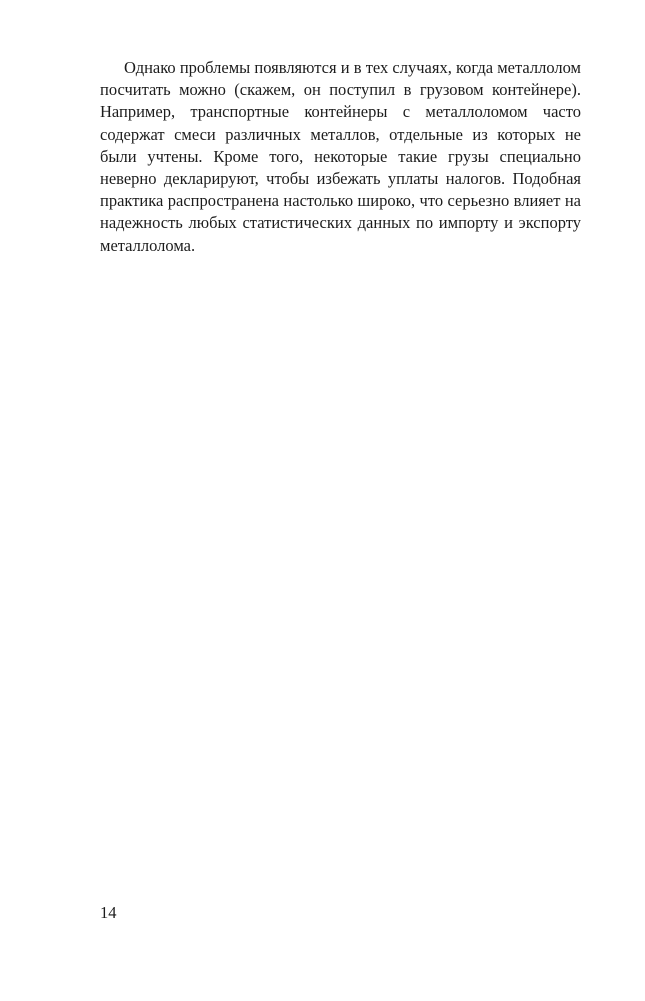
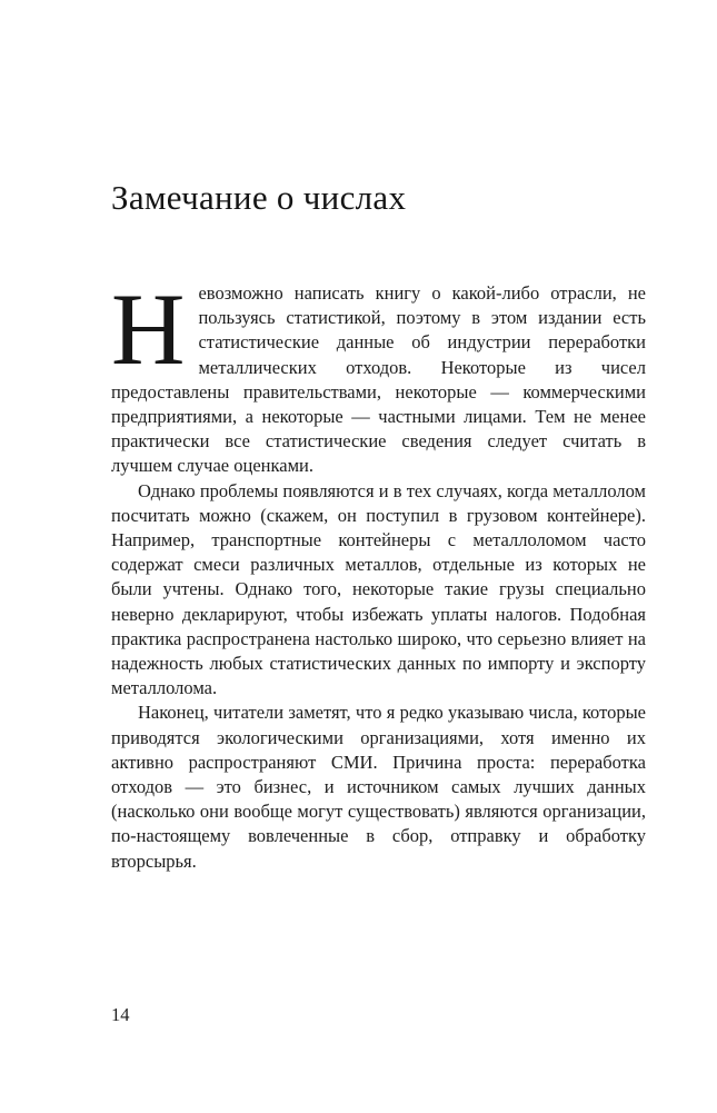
+ Замечание о числах
+ Н
+ евозможно написать книгу о какой-либо отрасли, не пользуясь статистикой, поэтому в этом издании есть статистические данные об индустрии переработки металлических отходов. Некоторые из чисел предоставлены правительствами, некоторые — коммерческими предприятиями, а некоторые — частными лицами. Тем не менее практически все статистические сведения следует считать в лучшем случае оценками.
- Однако проблемы появляются и в тех случаях, когда металлолом посчитать можно (скажем, он поступил в грузовом контейнере). Например, транспортные контейнеры с металлоломом часто содержат смеси различных металлов, отдельные из которых не были учтены. Кроме того, некоторые такие грузы специально неверно декларируют, чтобы избежать уплаты налогов. Подобная практика распространена настолько широко, что серьезно влияет на надежность любых статистических данных по импорту и экспорту металлолома.
+ Однако проблемы появляются и в тех случаях, когда металлолом посчитать можно (скажем, он поступил в грузовом контейнере). Например, транспортные контейнеры с металлоломом часто содержат смеси различных металлов, отдельные из которых не были учтены. Однако того, некоторые такие грузы специально неверно декларируют, чтобы избежать уплаты налогов. Подобная практика распространена настолько широко, что серьезно влияет на надежность любых статистических данных по импорту и экспорту металлолома.
+ Наконец, читатели заметят, что я редко указываю числа, которые приводятся экологическими организациями, хотя именно их активно распространяют СМИ. Причина проста: переработка отходов — это бизнес, и источником самых лучших данных (насколько они вообще могут существовать) являются организации, по-настоящему вовлеченные в сбор, отправку и обработку вторсырья.
  14
